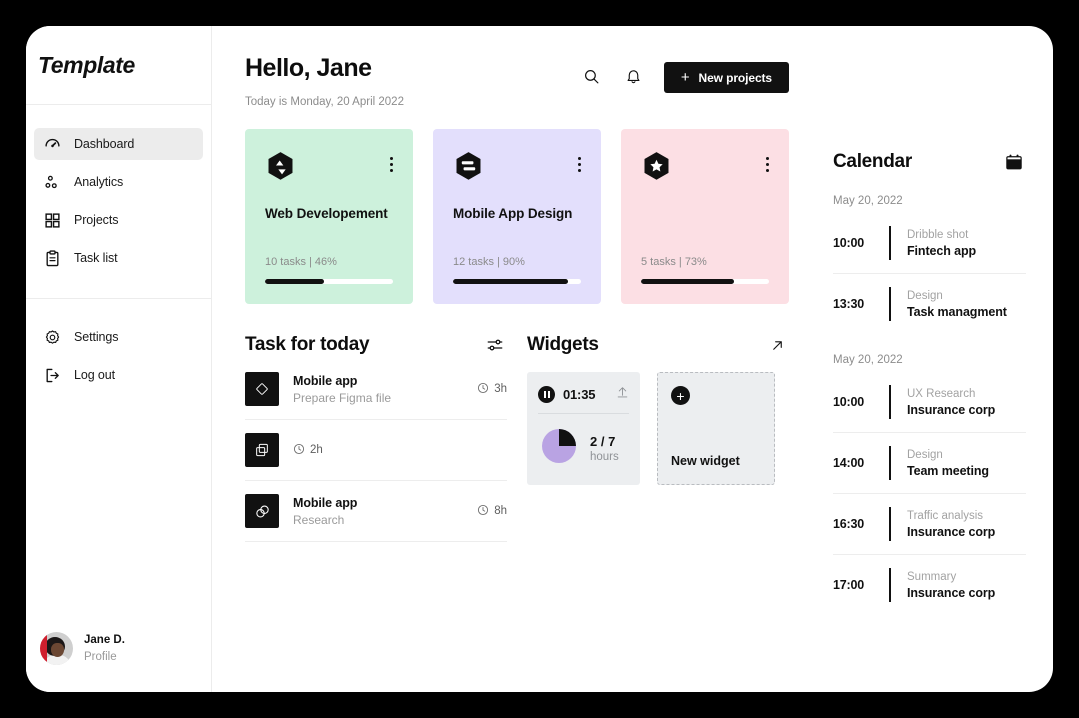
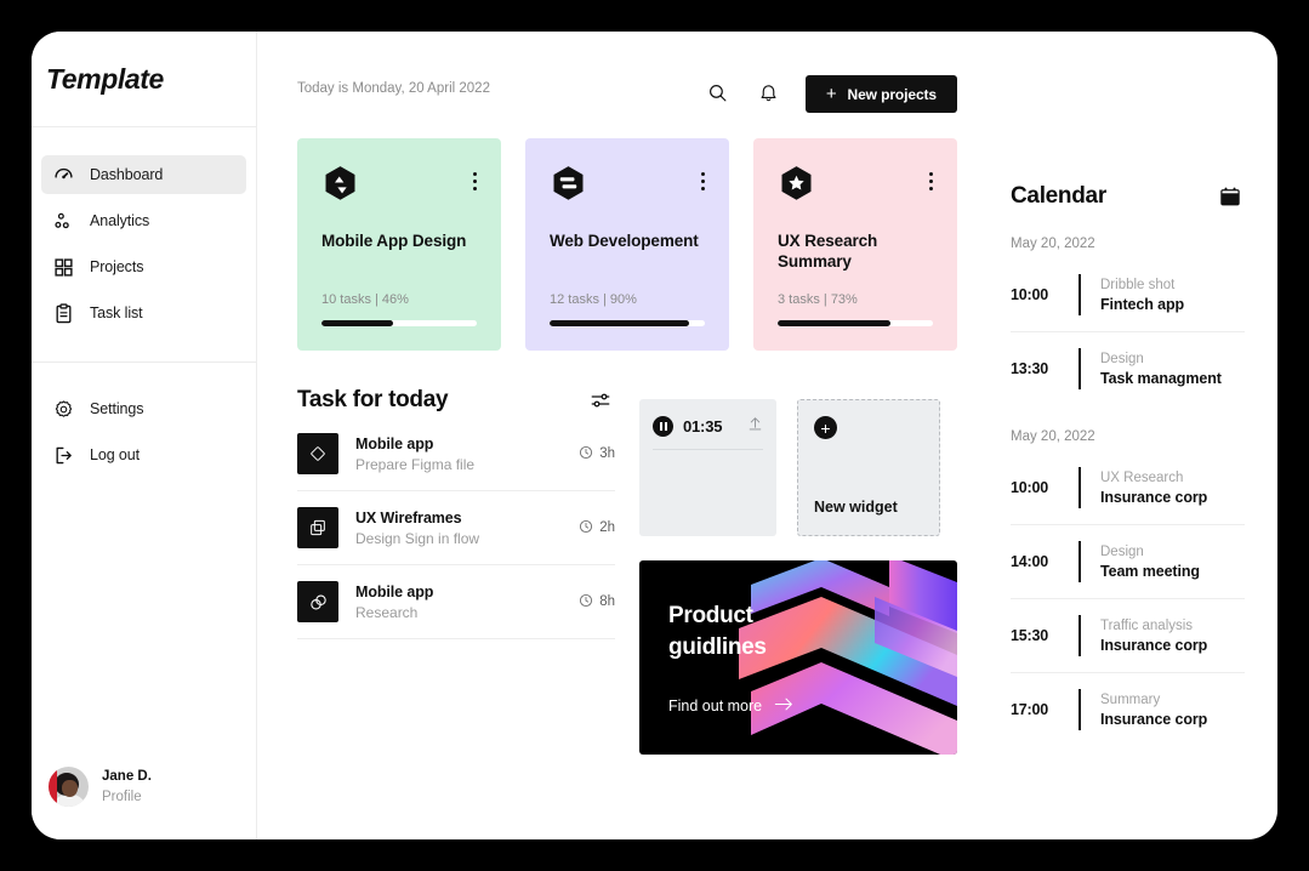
  Template
  Dashboard
  Analytics
  Projects
  Task list
  Settings
  Log out
  Jane D.
  Profile
- Hello, Jane
  Today is Monday, 20 April 2022
  +
  New projects
- Web Developement
+ Mobile App Design
  10 tasks | 46%
- Mobile App Design
+ Web Developement
  12 tasks | 90%
+ UX Research Summary
- 5 tasks | 73%
+ 3 tasks | 73%
  Task for today
  Mobile app
  Prepare Figma file
  3h
+ UX Wireframes
+ Design Sign in flow
  2h
  Mobile app
  Research
  8h
- Widgets
  01:35
- 2 / 7
- hours
  +
  New widget
+ Product
+ guidlines
+ Find out more
  Calendar
  May 20, 2022
  10:00
  Dribble shot
  Fintech app
  13:30
  Design
  Task managment
  May 20, 2022
  10:00
  UX Research
  Insurance corp
  14:00
  Design
  Team meeting
- 16:30
+ 15:30
  Traffic analysis
  Insurance corp
  17:00
  Summary
  Insurance corp
